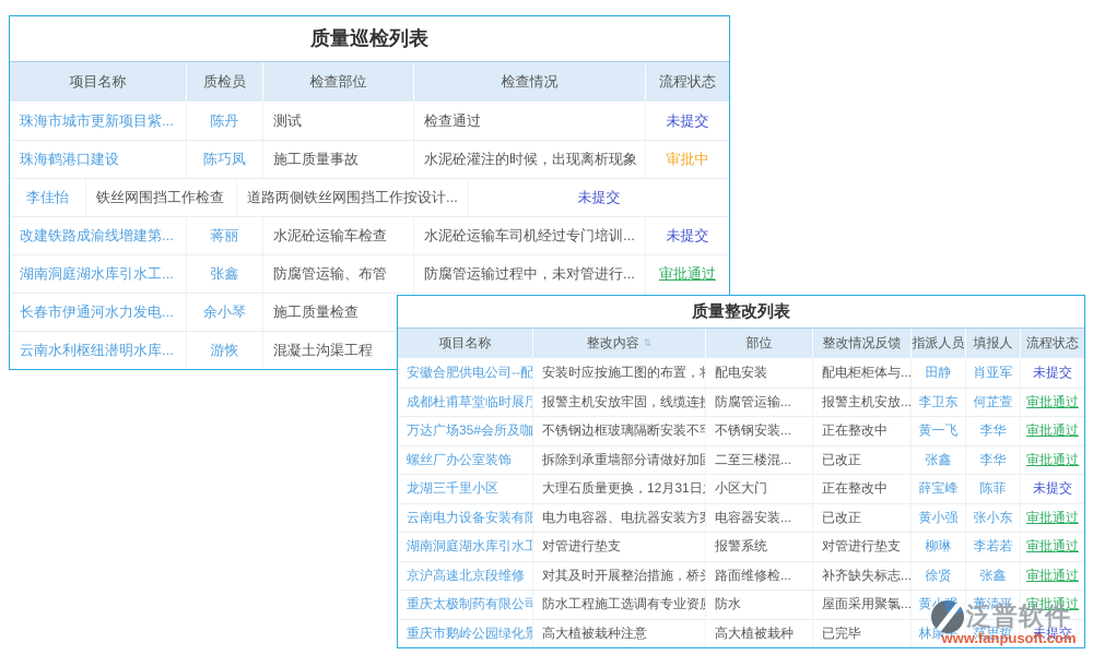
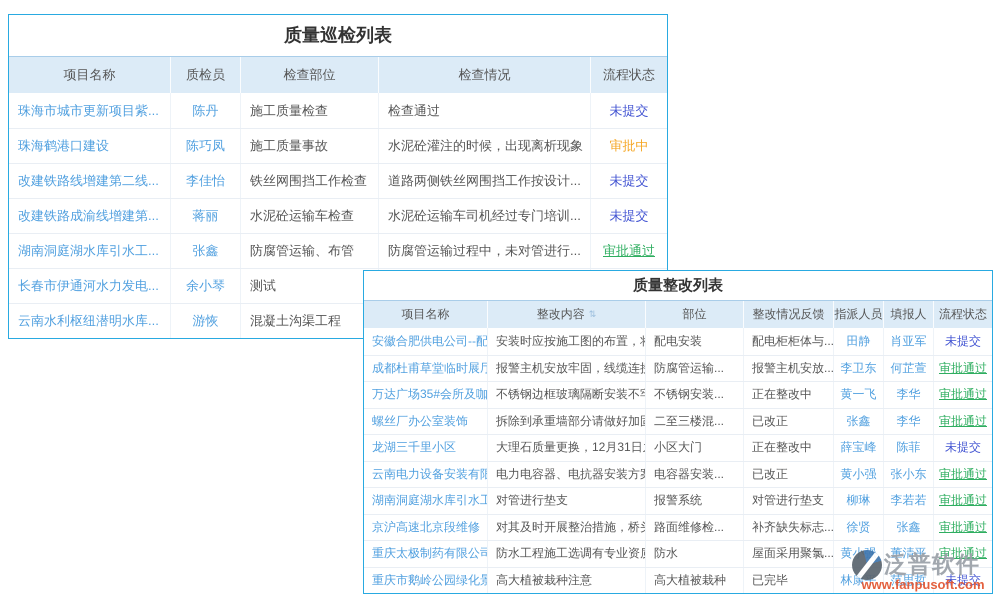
  质量巡检列表
  项目名称
  质检员
  检查部位
  检查情况
  流程状态
  珠海市城市更新项目紫...
  陈丹
- 测试
+ 施工质量检查
  检查通过
  未提交
  珠海鹤港口建设
  陈巧凤
  施工质量事故
  水泥砼灌注的时候，出现离析现象
  审批中
+ 改建铁路线增建第二线...
  李佳怡
  铁丝网围挡工作检查
  道路两侧铁丝网围挡工作按设计...
  未提交
  改建铁路成渝线增建第...
  蒋丽
  水泥砼运输车检查
  水泥砼运输车司机经过专门培训...
  未提交
  湖南洞庭湖水库引水工...
  张鑫
  防腐管运输、布管
  防腐管运输过程中，未对管进行...
  审批通过
  长春市伊通河水力发电...
  余小琴
- 施工质量检查
+ 测试
  云南水利枢纽潜明水库...
  游恢
  混凝土沟渠工程
  质量整改列表
  项目名称
  整改内容
  ⇅
  部位
  整改情况反馈
  指派人员
  填报人
  流程状态
  安装时应按施工图的布置，
  配电安装
  配电柜柜体与...
  田静
  肖亚军
  未提交
  报警主机安放牢固，线缆连
  防腐管运输...
  报警主机安放...
  李卫东
  何芷萱
  审批通过
  不锈钢边框玻璃隔断安装不
  不锈钢安装...
  正在整改中
  黄一飞
  李华
  审批通过
  螺丝厂办公室装饰
  拆除到承重墙部分请做好加
  二至三楼混...
  已改正
  张鑫
  李华
  审批通过
  龙湖三千里小区
  大理石质量更换，12月31日
  小区大门
  正在整改中
  薛宝峰
  陈菲
  未提交
  电力电容器、电抗器安装方
  电容器安装...
  已改正
  黄小强
  张小东
  审批通过
  湖南洞庭湖水库引水工
  对管进行垫支
  报警系统
  对管进行垫支
  柳琳
  李若若
  审批通过
  京沪高速北京段维修
  对其及时开展整治措施，桥
  路面维修检...
  补齐缺失标志...
  徐贤
  张鑫
  审批通过
  防水工程施工选调有专业资
  防水
  屋面采用聚氯...
  董清平
  审批通过
  高大植被栽种注意
  高大植被栽种
  已完毕
  林康平
  范思哲
  未提交
  泛普软件
  www.fanpusoft.com
